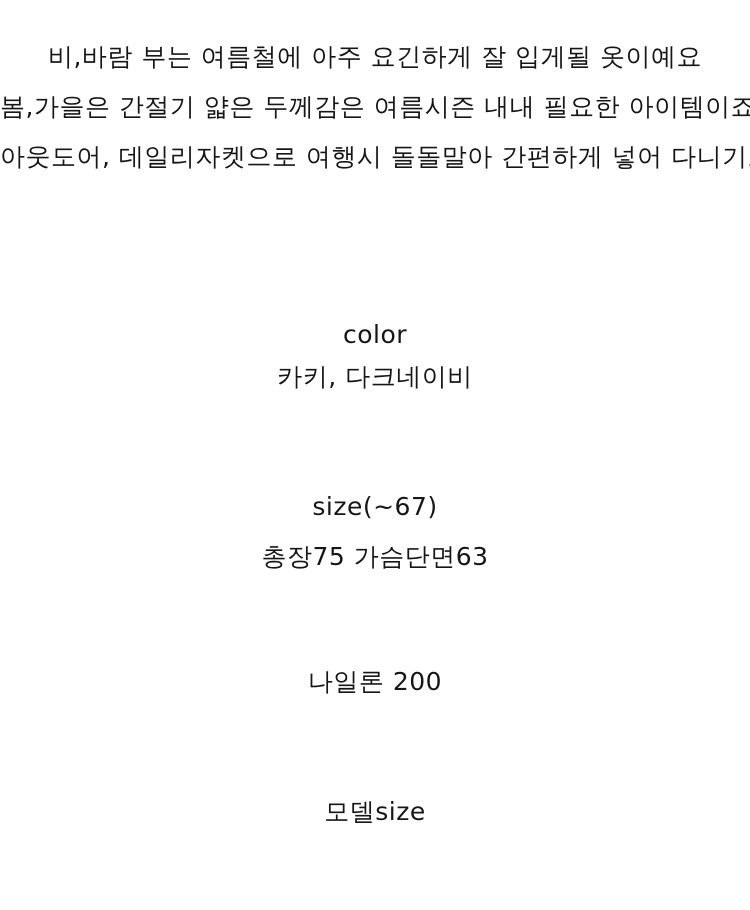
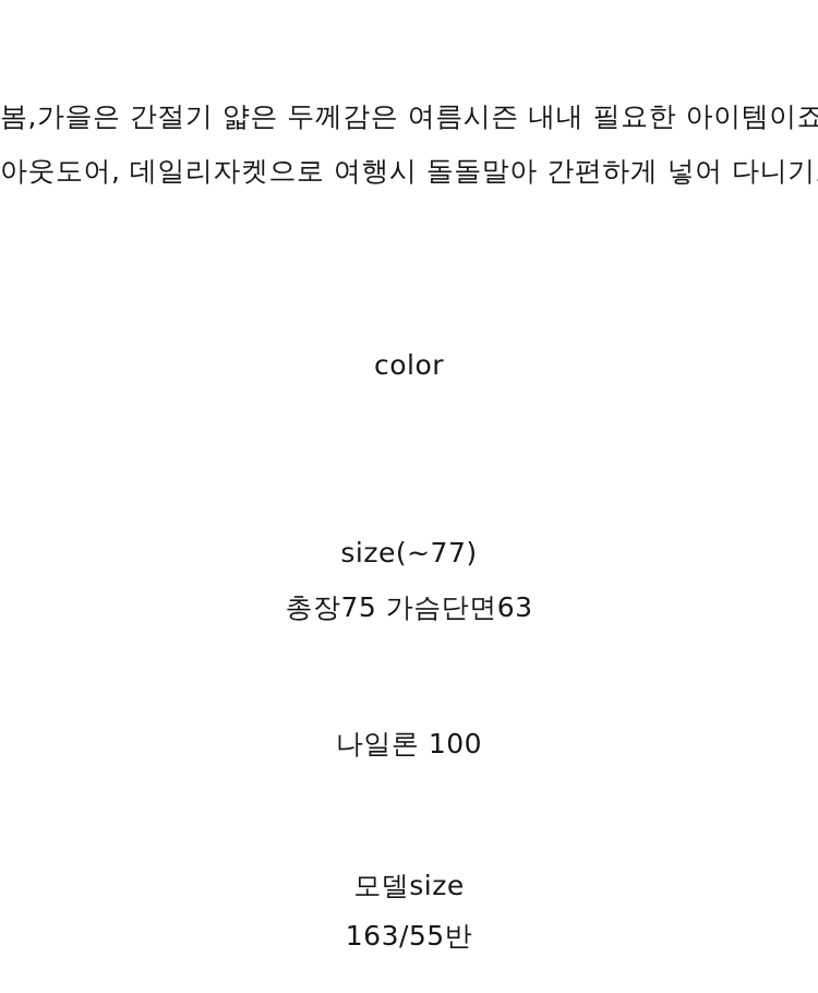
- 비,바람 부는 여름철에 아주 요긴하게 잘 입게될 옷이예요
  봄,가을은 간절기 얇은 두께감은 여름시즌 내내 필요한 아이템이죠
  아웃도어, 데일리자켓으로 여행시 돌돌말아 간편하게 넣어 다니기
  color
- 카키, 다크네이비
- size(~67)
+ size(~77)
  총장75 가슴단면63
- 나일론 200
+ 나일론 100
  모델size
+ 163/55반
